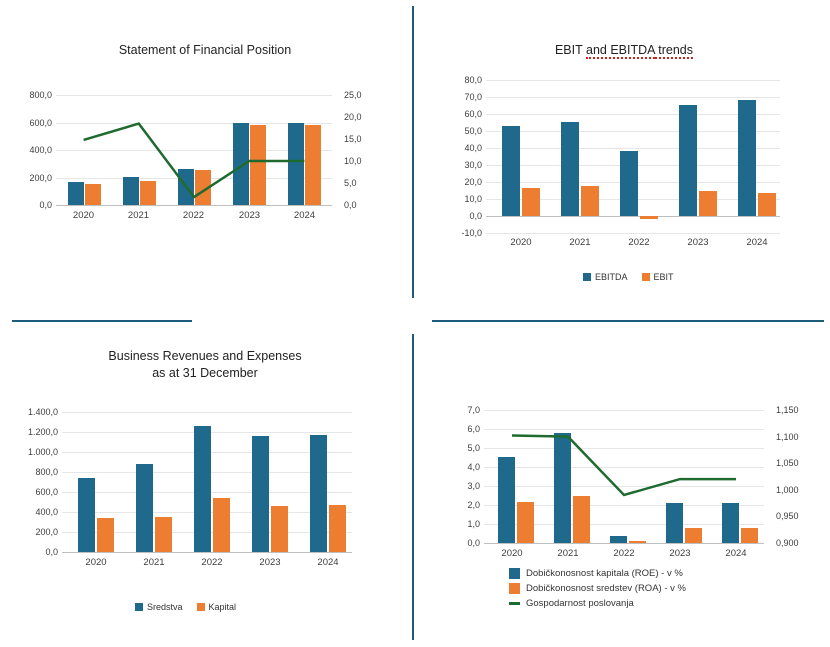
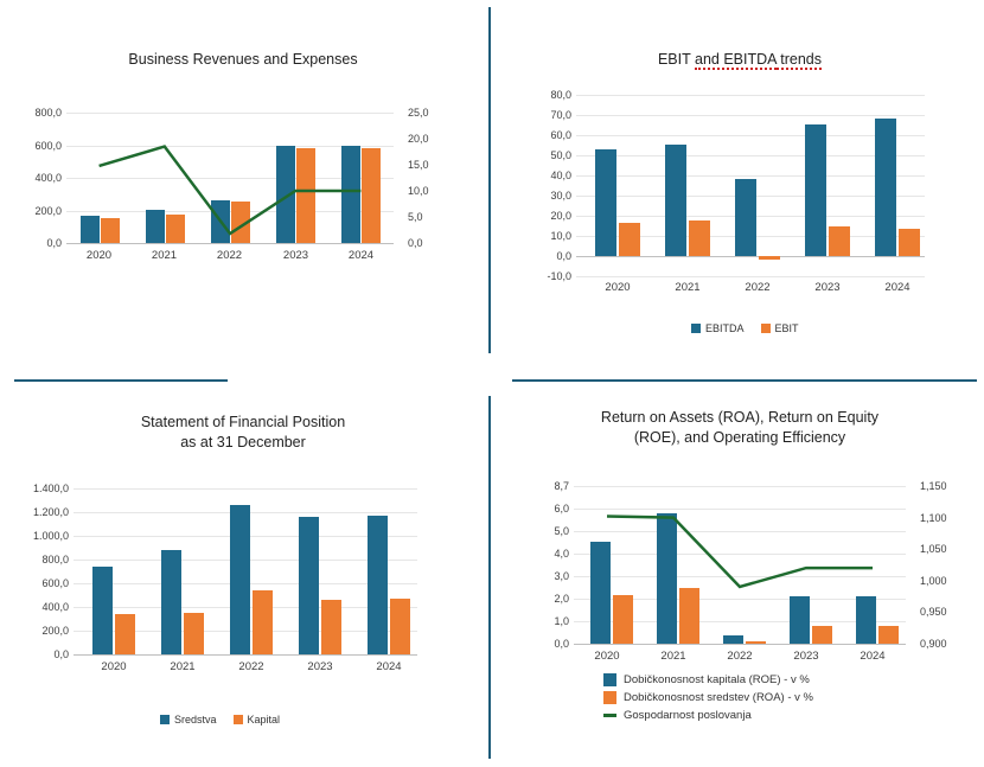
- Statement of Financial Position
+ Business Revenues and Expenses
  800,0
  600,0
  400,0
  200,0
  0,0
  25,0
  20,0
  15,0
  10,0
  5,0
  0,0
  2020
  2021
  2022
  2023
  2024
  EBIT and EBITDA trends
  80,0
  70,0
  60,0
  50,0
  40,0
  30,0
  20,0
  10,0
  0,0
  -10,0
  2020
  2021
  2022
  2023
  2024
  EBITDA
  EBIT
- Business Revenues and Expenses
+ Statement of Financial Position
  as at 31 December
  1.400,0
  1.200,0
  1.000,0
  800,0
  600,0
  400,0
  200,0
  0,0
  2020
  2021
  2022
  2023
  2024
  Sredstva
  Kapital
+ Return on Assets (ROA), Return on Equity
+ (ROE), and Operating Efficiency
- 7,0
+ 8,7
  6,0
  5,0
  4,0
  3,0
  2,0
  1,0
  0,0
  1,150
  1,100
  1,050
  1,000
  0,950
  0,900
  2020
  2021
  2022
  2023
  2024
  Dobičkonosnost kapitala (ROE) - v %
  Dobičkonosnost sredstev (ROA) - v %
  Gospodarnost poslovanja
